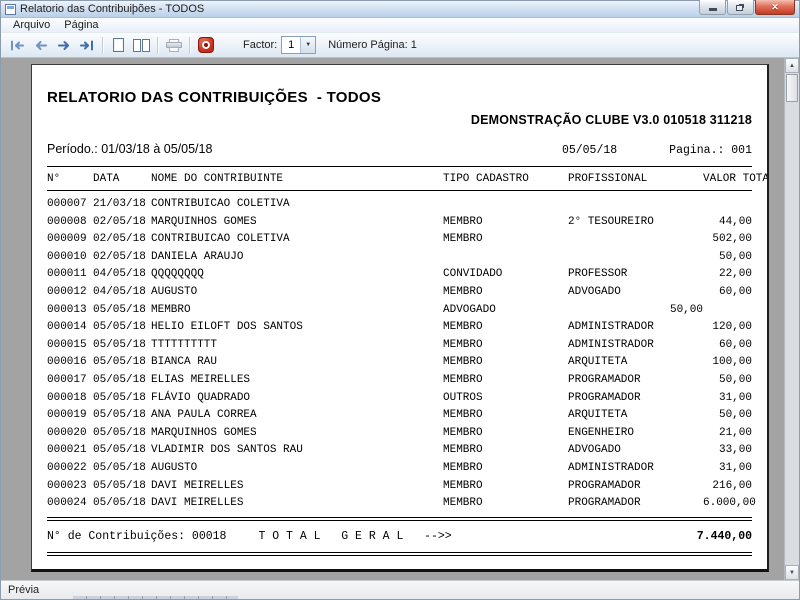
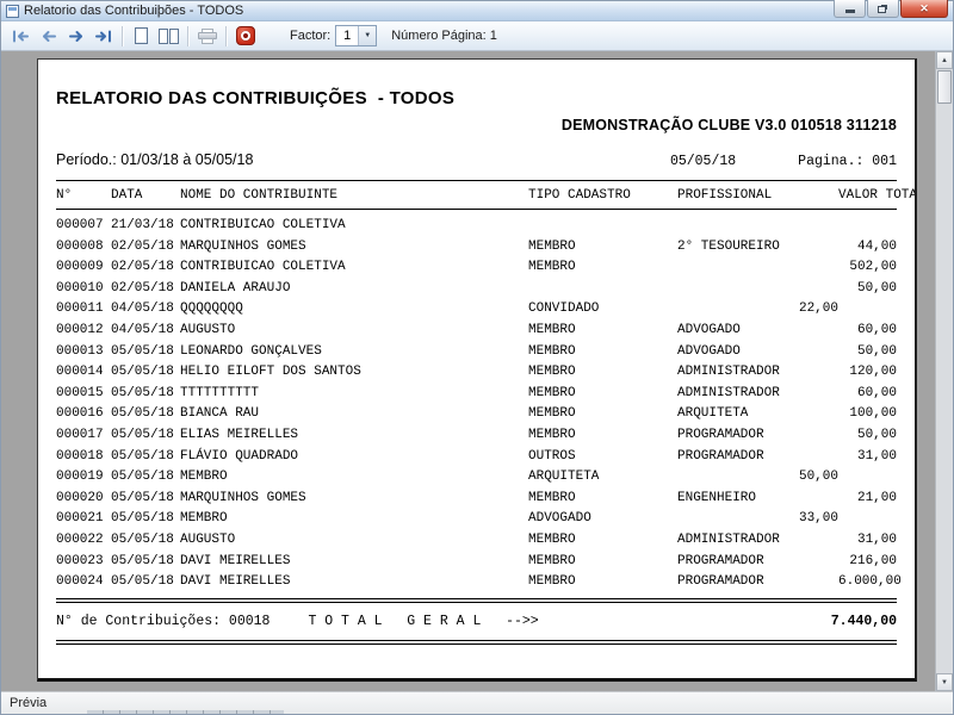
  Relatorio das Contribuiþões - TODOS
  ✕
- Arquivo
- Página
  Factor:
  1
  Número Página: 1
  RELATORIO DAS CONTRIBUIÇÕES - TODOS
  DEMONSTRAÇÃO CLUBE V3.0 010518 311218
  Período.: 01/03/18 à 05/05/18
  05/05/18
  Pagina.: 001
  N°
  DATA
  NOME DO CONTRIBUINTE
  TIPO CADASTRO
  PROFISSIONAL
  VALOR TOTA
  000007
  21/03/18
  CONTRIBUICAO COLETIVA
  000008
  02/05/18
  MARQUINHOS GOMES
  MEMBRO
  2° TESOUREIRO
  44,00
  000009
  02/05/18
  CONTRIBUICAO COLETIVA
  MEMBRO
  502,00
  000010
  02/05/18
  DANIELA ARAUJO
  50,00
  000011
  04/05/18
  QQQQQQQQ
  CONVIDADO
- PROFESSOR
  22,00
  000012
  04/05/18
  AUGUSTO
  MEMBRO
  ADVOGADO
  60,00
  000013
  05/05/18
+ LEONARDO GONÇALVES
  MEMBRO
  ADVOGADO
  50,00
  000014
  05/05/18
  HELIO EILOFT DOS SANTOS
  MEMBRO
  ADMINISTRADOR
  120,00
  000015
  05/05/18
  TTTTTTTTTT
  MEMBRO
  ADMINISTRADOR
  60,00
  000016
  05/05/18
  BIANCA RAU
  MEMBRO
  ARQUITETA
  100,00
  000017
  05/05/18
  ELIAS MEIRELLES
  MEMBRO
  PROGRAMADOR
  50,00
  000018
  05/05/18
  FLÁVIO QUADRADO
  OUTROS
  PROGRAMADOR
  31,00
  000019
  05/05/18
- ANA PAULA CORREA
  MEMBRO
  ARQUITETA
  50,00
  000020
  05/05/18
  MARQUINHOS GOMES
  MEMBRO
  ENGENHEIRO
  21,00
  000021
  05/05/18
- VLADIMIR DOS SANTOS RAU
  MEMBRO
  ADVOGADO
  33,00
  000022
  05/05/18
  AUGUSTO
  MEMBRO
  ADMINISTRADOR
  31,00
  000023
  05/05/18
  DAVI MEIRELLES
  MEMBRO
  PROGRAMADOR
  216,00
  000024
  05/05/18
  DAVI MEIRELLES
  MEMBRO
  PROGRAMADOR
  6.000,00
  N° de Contribuições: 00018
  T O T A L G E R A L -->>
  7.440,00
  Prévia
